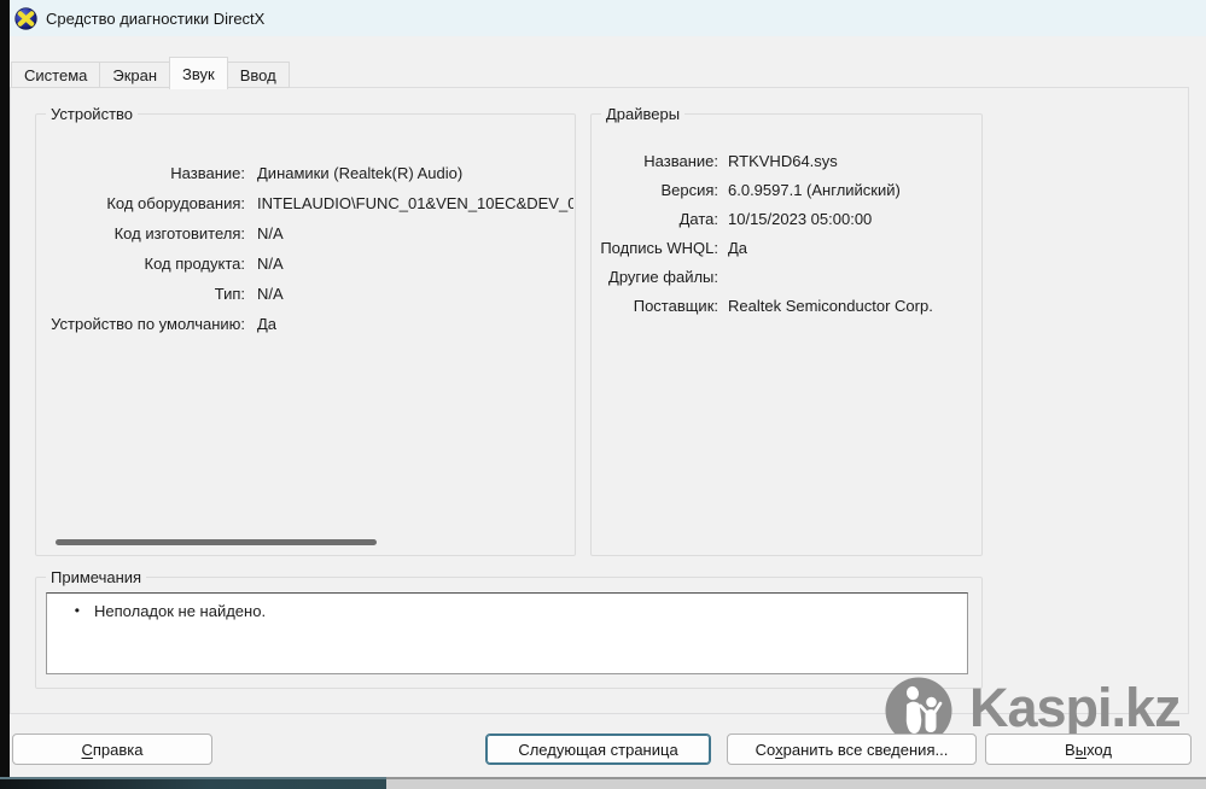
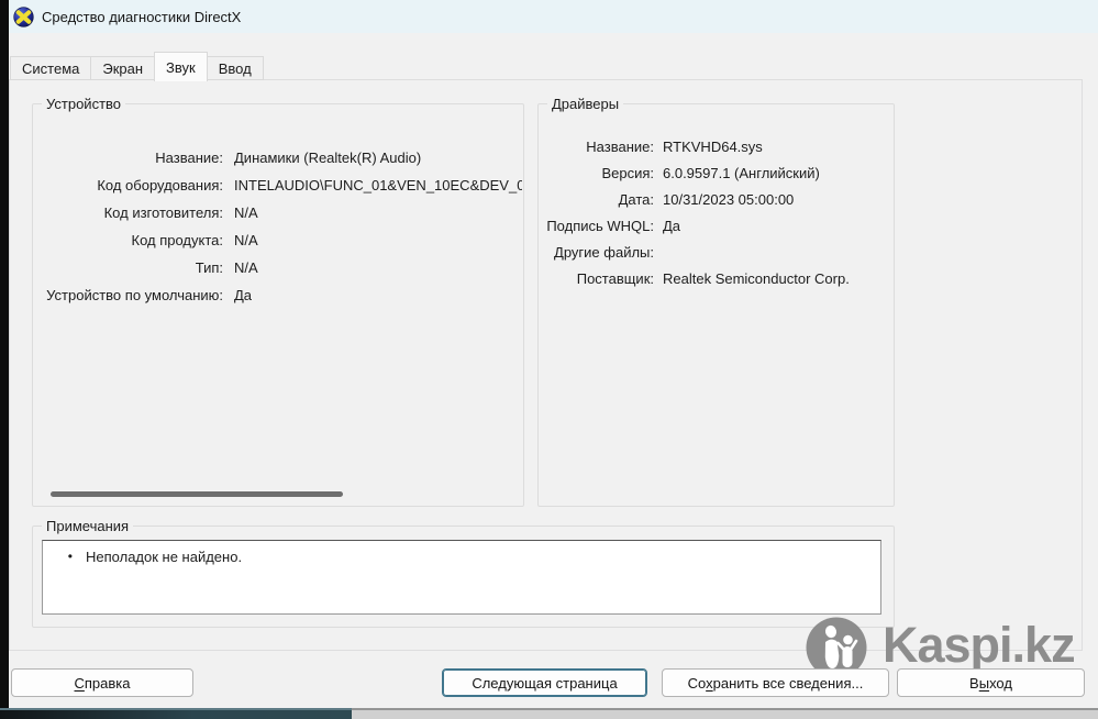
  Средство диагностики DirectX
  Система
  Экран
  Звук
  Ввод
  Устройство
  Название:
  Динамики (Realtek(R) Audio)
  Код оборудования:
  INTELAUDIO\FUNC_01&VEN_10EC&DEV_0
  Код изготовителя:
  N/A
  Код продукта:
  N/A
  Тип:
  N/A
  Устройство по умолчанию:
  Да
  Драйверы
  Название:
  RTKVHD64.sys
  Версия:
  6.0.9597.1 (Английский)
  Дата:
- 10/15/2023 05:00:00
+ 10/31/2023 05:00:00
  Подпись WHQL:
  Да
  Другие файлы:
  Поставщик:
  Realtek Semiconductor Corp.
  Примечания
  •
  Неполадок не найдено.
  Kaspi.kz
  Справка
  Следующая страница
  Сохранить все сведения...
  Выход
